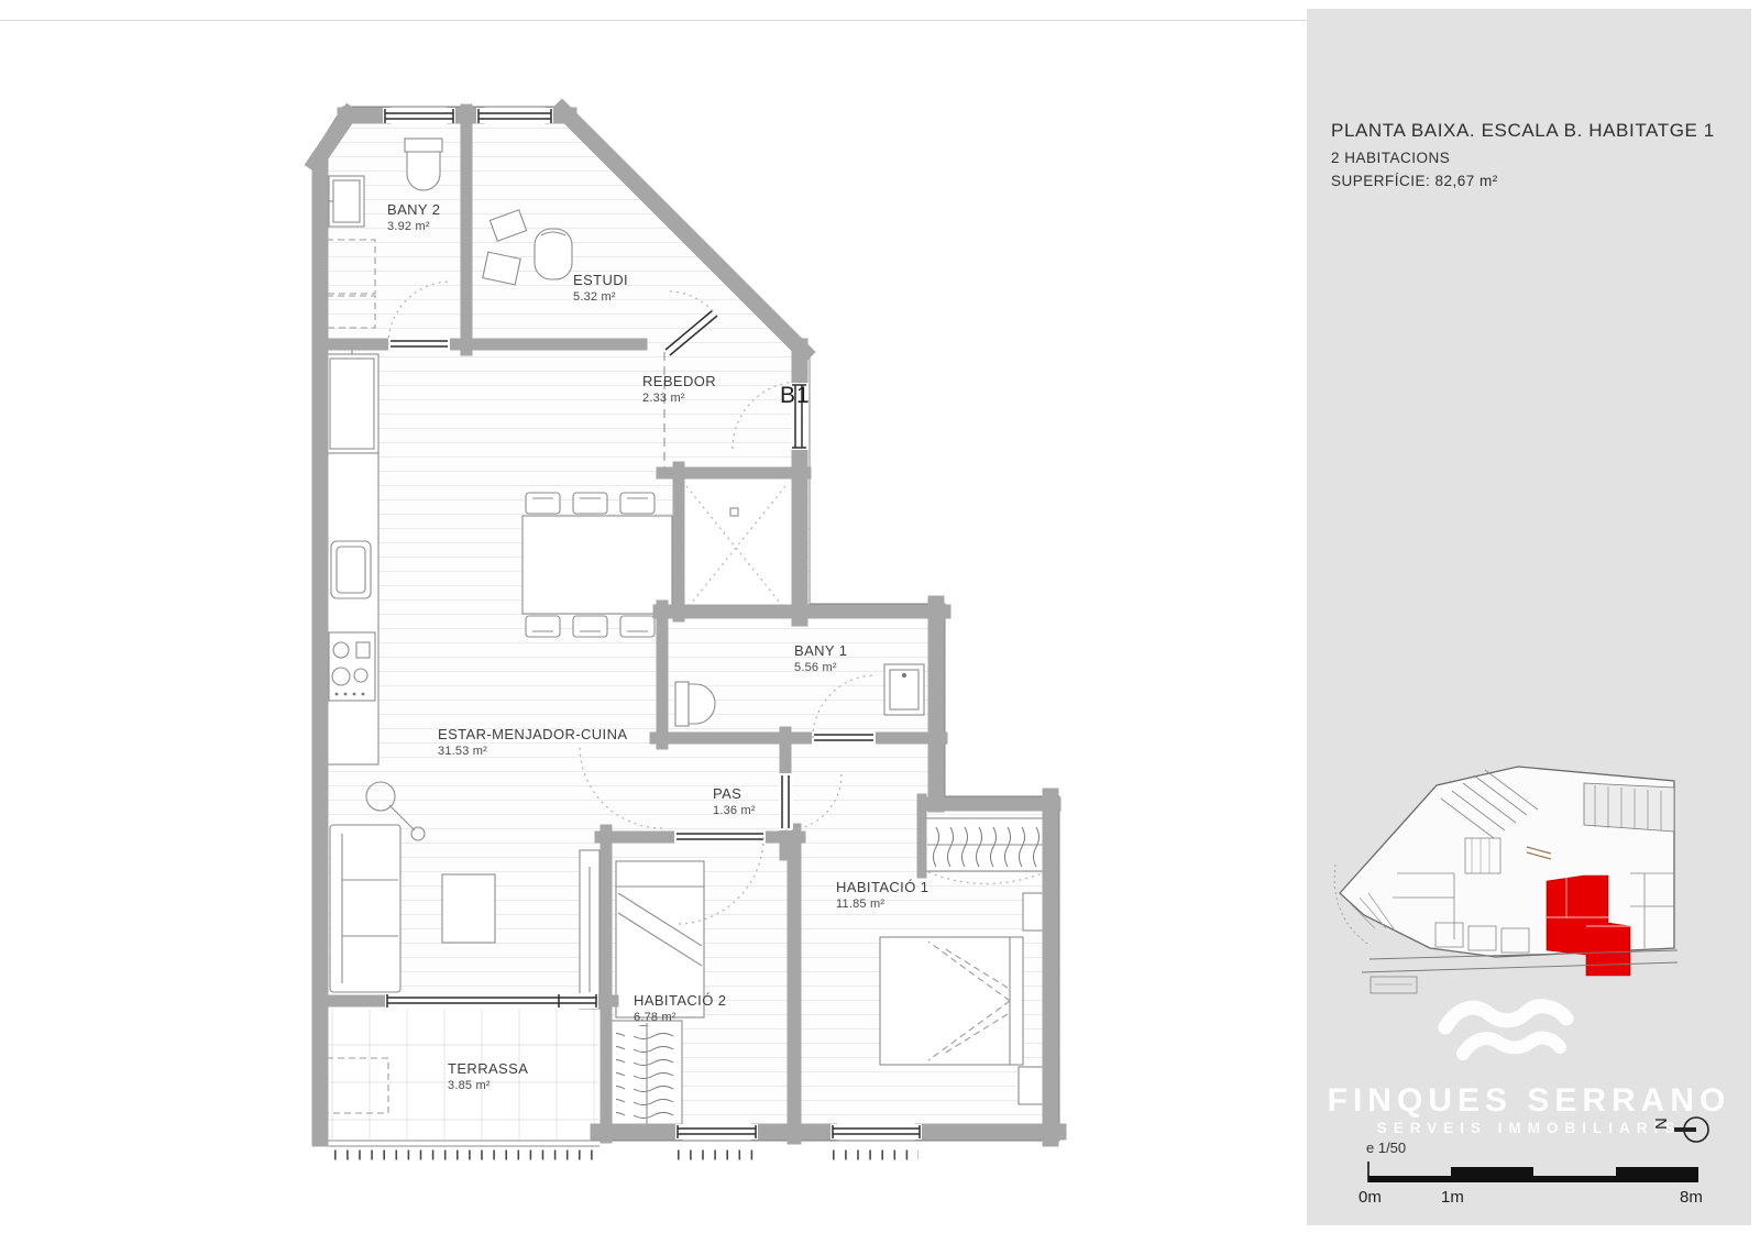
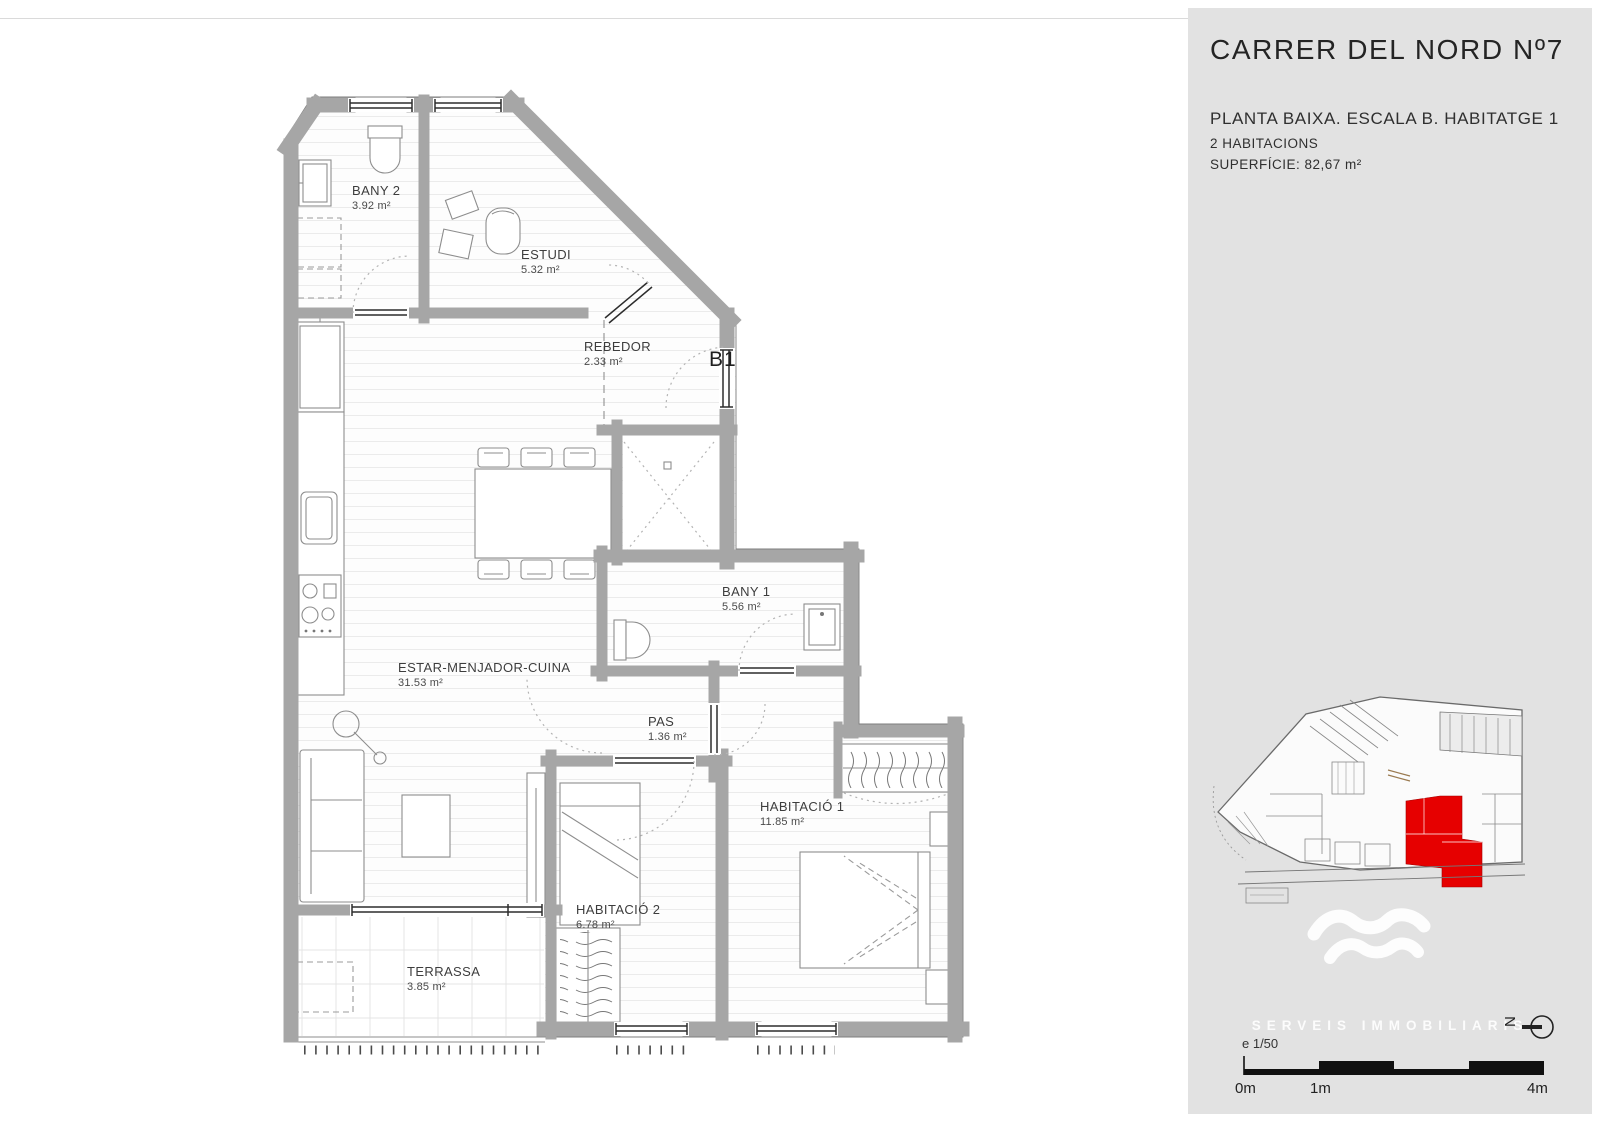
  BANY 2
  3.92 m²
  ESTUDI
  5.32 m²
  REBEDOR
  2.33 m²
  BANY 1
  5.56 m²
  ESTAR-MENJADOR-CUINA
  31.53 m²
  PAS
  1.36 m²
  HABITACIÓ 1
  11.85 m²
  HABITACIÓ 2
  6.78 m²
  TERRASSA
  3.85 m²
  B1
+ CARRER DEL NORD Nº7
  PLANTA BAIXA. ESCALA B. HABITATGE 1
  2 HABITACIONS
  SUPERFÍCIE: 82,67 m²
- FINQUES SERRANO
  SERVEIS IMMOBILIARIS
  e 1/50
  0m
  1m
- 8m
+ 4m
